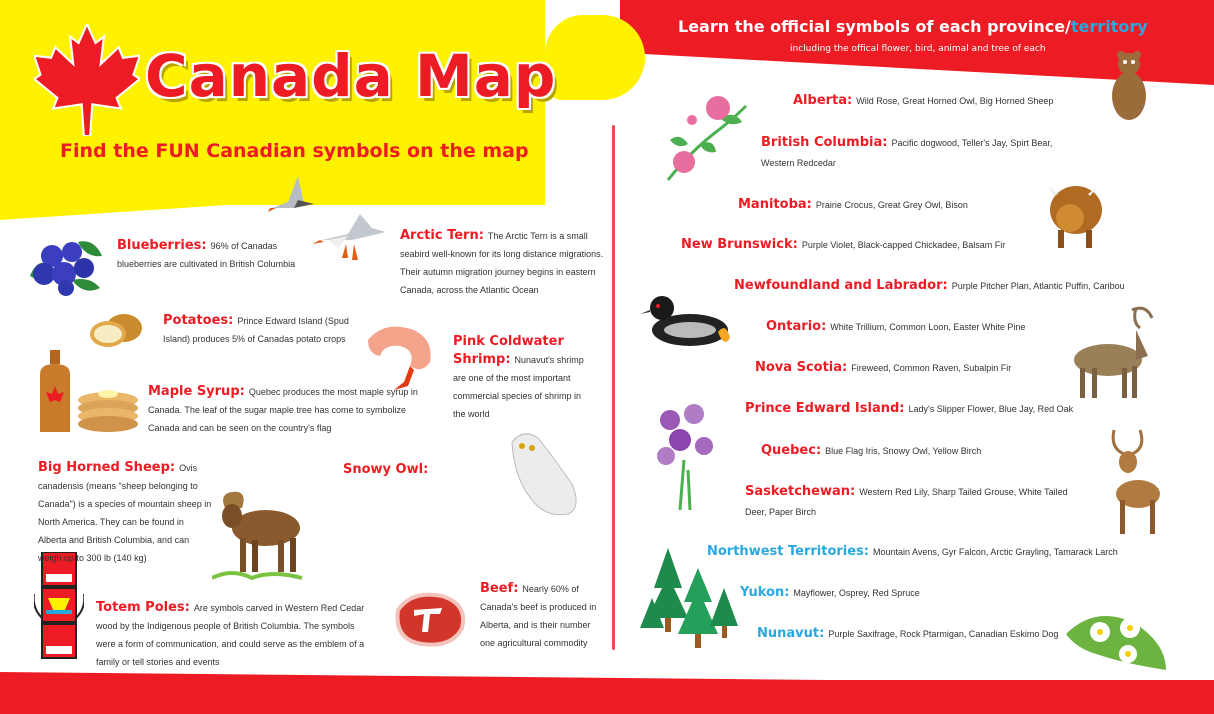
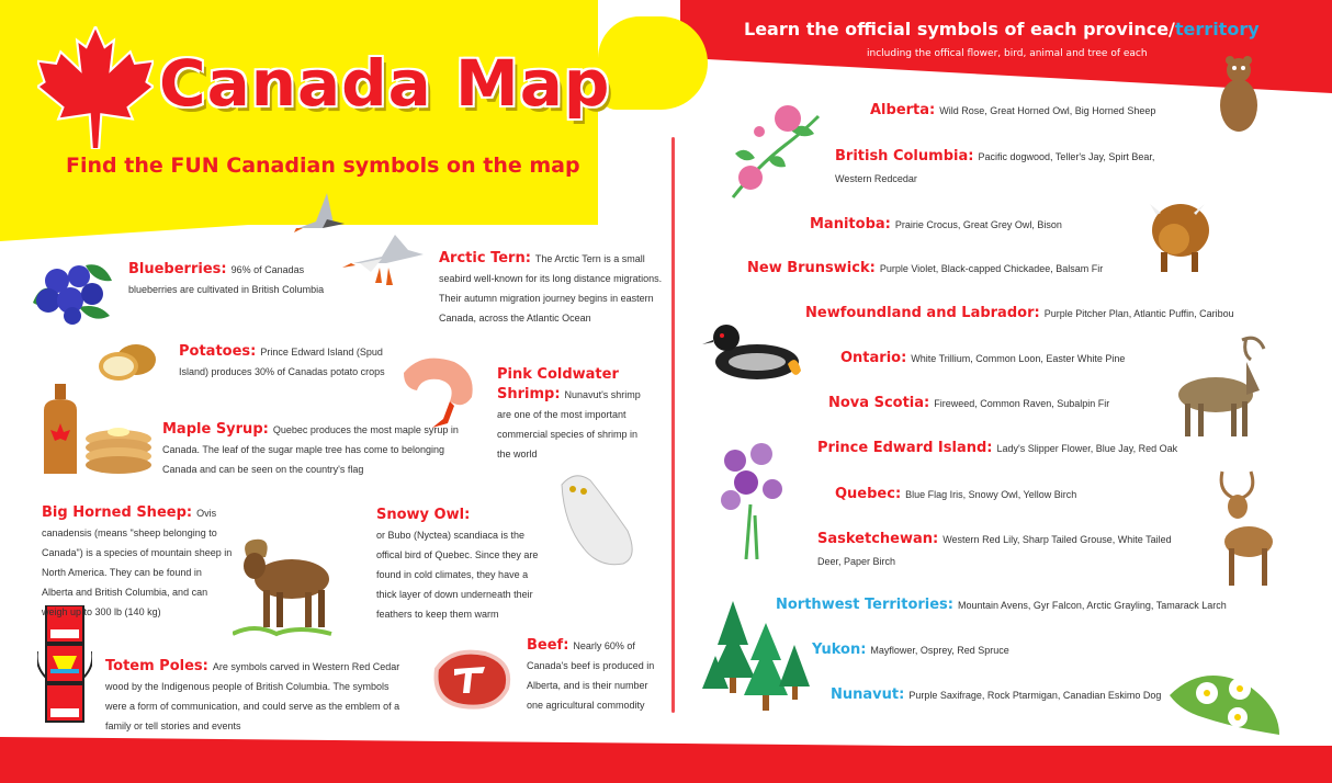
  Canada Map
  Find the FUN Canadian symbols on the map
  Learn the official symbols of each province/territory
  including the offical flower, bird, animal and tree of each
  Blueberries: 96% of Canadas blueberries are cultivated in British Columbia
  Arctic Tern: The Arctic Tern is a small seabird well-known for its long distance migrations. Their autumn migration journey begins in eastern Canada, across the Atlantic Ocean
- Potatoes: Prince Edward Island (Spud Island) produces 5% of Canadas potato crops
+ Potatoes: Prince Edward Island (Spud Island) produces 30% of Canadas potato crops
  Pink Coldwater Shrimp: Nunavut's shrimp are one of the most important commercial species of shrimp in the world
- Maple Syrup: Quebec produces the most maple syrup in Canada. The leaf of the sugar maple tree has come to symbolize Canada and can be seen on the country's flag
+ Maple Syrup: Quebec produces the most maple syrup in Canada. The leaf of the sugar maple tree has come to belonging Canada and can be seen on the country's flag
  Big Horned Sheep: Ovis canadensis (means "sheep belonging to Canada") is a species of mountain sheep in North America. They can be found in Alberta and British Columbia, and can weigh up to 300 lb (140 kg)
  Snowy Owl:
+ or Bubo (Nyctea) scandiaca is the offical bird of Quebec. Since they are found in cold climates, they have a thick layer of down underneath their feathers to keep them warm
  Totem Poles: Are symbols carved in Western Red Cedar wood by the Indigenous people of British Columbia. The symbols were a form of communication, and could serve as the emblem of a family or tell stories and events
  Beef: Nearly 60% of Canada's beef is produced in Alberta, and is their number one agricultural commodity
  Alberta: Wild Rose, Great Horned Owl, Big Horned Sheep
  British Columbia: Pacific dogwood, Teller's Jay, Spirt Bear, Western Redcedar
  Manitoba: Prairie Crocus, Great Grey Owl, Bison
  New Brunswick: Purple Violet, Black-capped Chickadee, Balsam Fir
  Newfoundland and Labrador: Purple Pitcher Plan, Atlantic Puffin, Caribou
  Ontario: White Trillium, Common Loon, Easter White Pine
  Nova Scotia: Fireweed, Common Raven, Subalpin Fir
  Prince Edward Island: Lady's Slipper Flower, Blue Jay, Red Oak
  Quebec: Blue Flag Iris, Snowy Owl, Yellow Birch
  Sasketchewan: Western Red Lily, Sharp Tailed Grouse, White Tailed Deer, Paper Birch
  Northwest Territories: Mountain Avens, Gyr Falcon, Arctic Grayling, Tamarack Larch
  Yukon: Mayflower, Osprey, Red Spruce
  Nunavut: Purple Saxifrage, Rock Ptarmigan, Canadian Eskimo Dog
